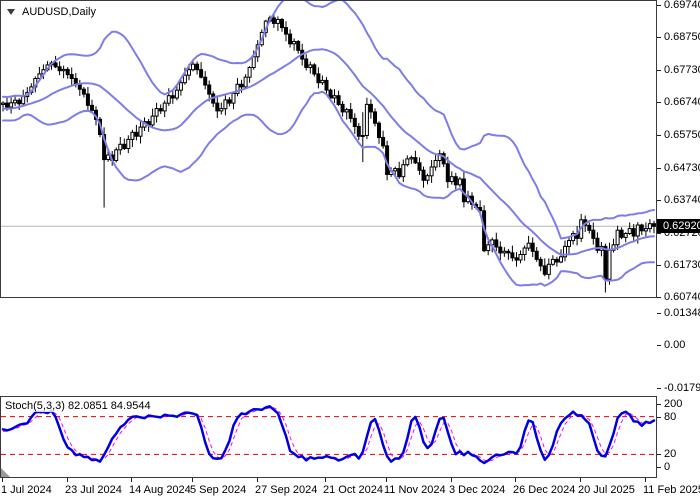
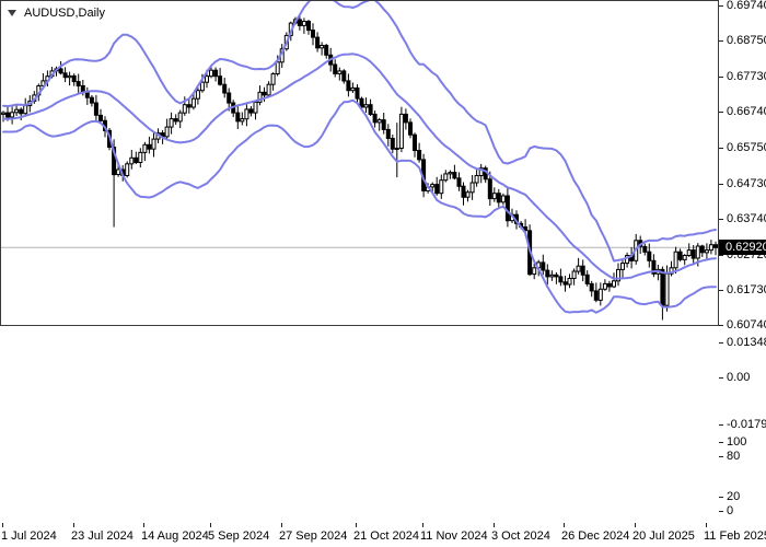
  AUDUSD,Daily
  0.6974
  0.6875
  0.6773
  0.6674
  0.6575
  0.6473
  0.6374
  0.6272
  0.6173
  0.6074
  0.6292
  0.0134
  0.00
  -0.0179
- Stoch(5,3,3) 82.0851 84.9544
- 200
+ 100
  80
  20
  0
  1 Jul 2024
  23 Jul 2024
  14 Aug 2024
  5 Sep 2024
  27 Sep 2024
  21 Oct 2024
  11 Nov 2024
- 3 Dec 2024
+ 3 Oct 2024
  26 Dec 2024
  20 Jul 2025
  11 Feb 202
